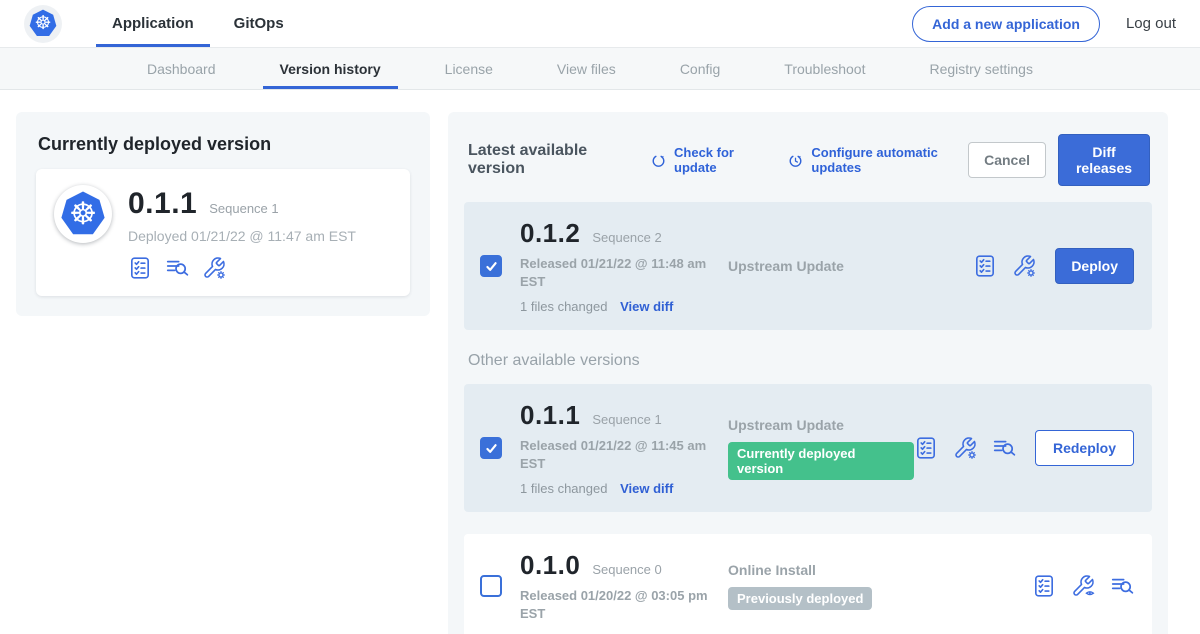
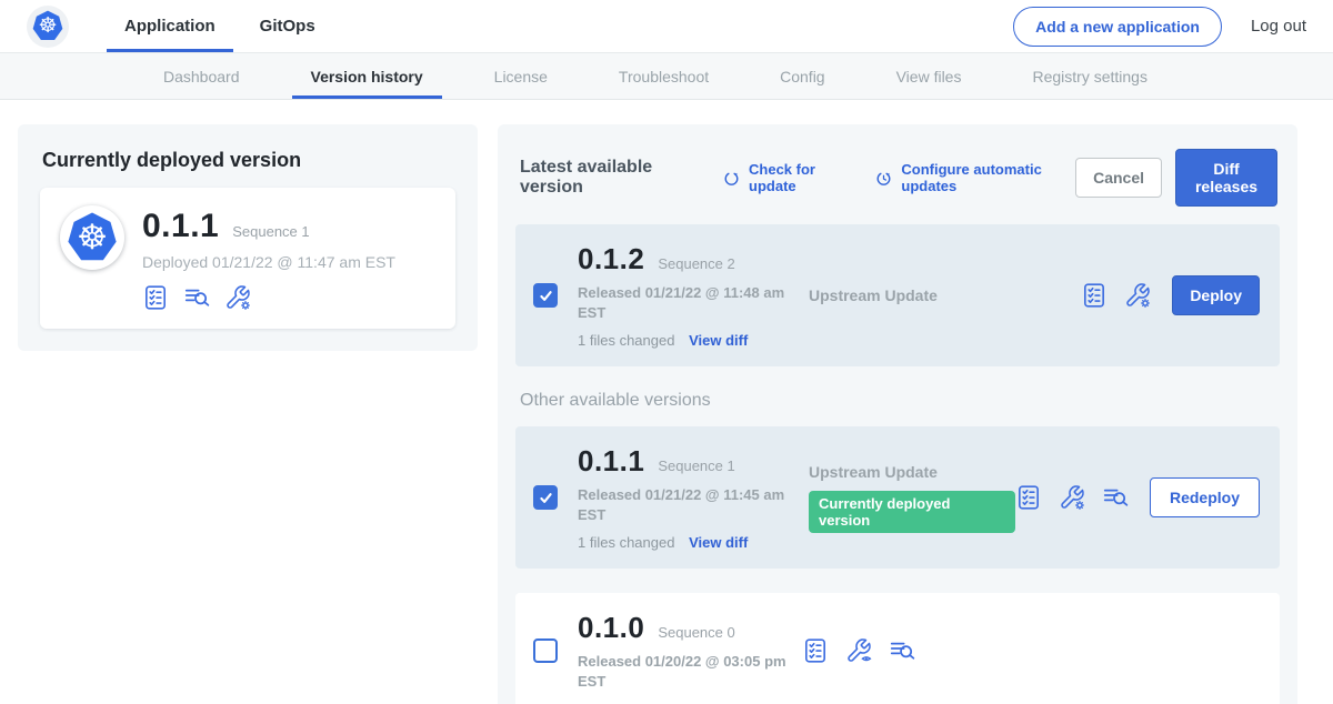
  ☸
  Application
  GitOps
  Add a new application
  Log out
  Dashboard
  Version history
  License
- View files
+ Troubleshoot
  Config
- Troubleshoot
+ View files
  Registry settings
  Currently deployed version
  ☸
  0.1.1
  Sequence 1
  Deployed 01/21/22 @ 11:47 am EST
  Latest available version
  Check for update
  Configure automatic updates
  Cancel
  Diff releases
  0.1.2
  Sequence 2
  Released 01/21/22 @ 11:48 am EST
  1 files changed View diff
  Upstream Update
  Deploy
  Other available versions
  0.1.1
  Sequence 1
  Released 01/21/22 @ 11:45 am EST
  1 files changed View diff
  Upstream Update
  Currently deployed version
  Redeploy
  0.1.0
  Sequence 0
  Released 01/20/22 @ 03:05 pm EST
- Online Install
- Previously deployed
